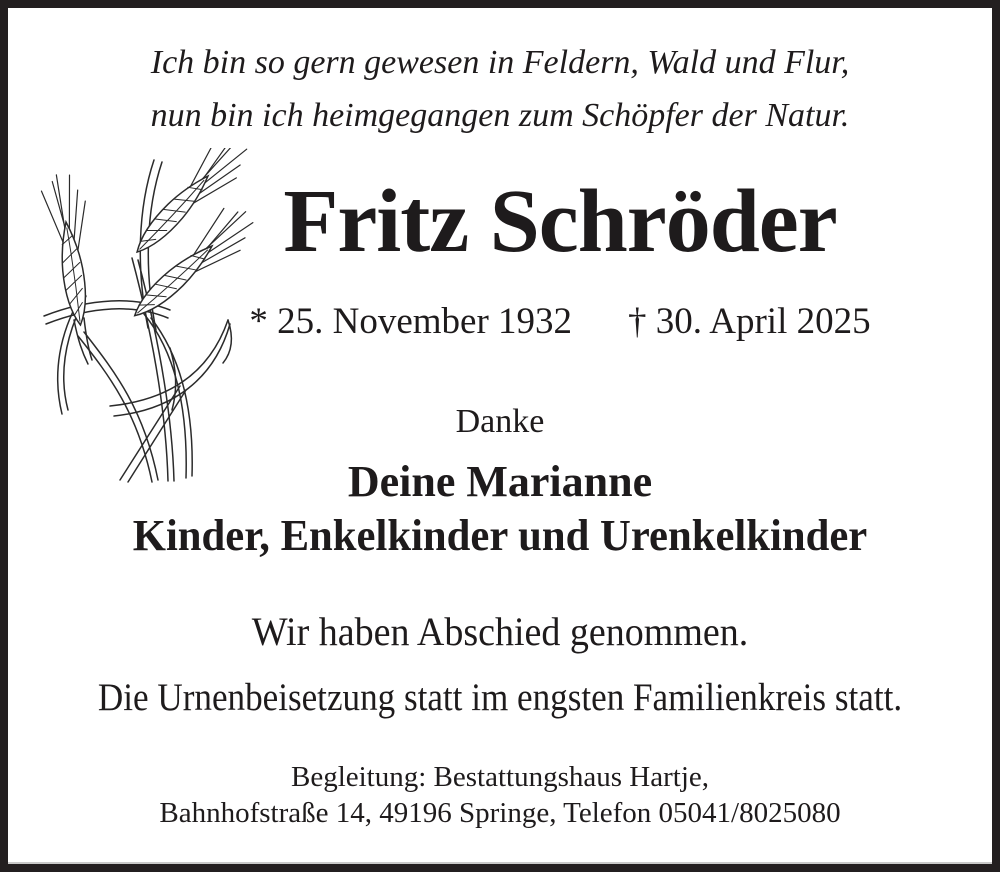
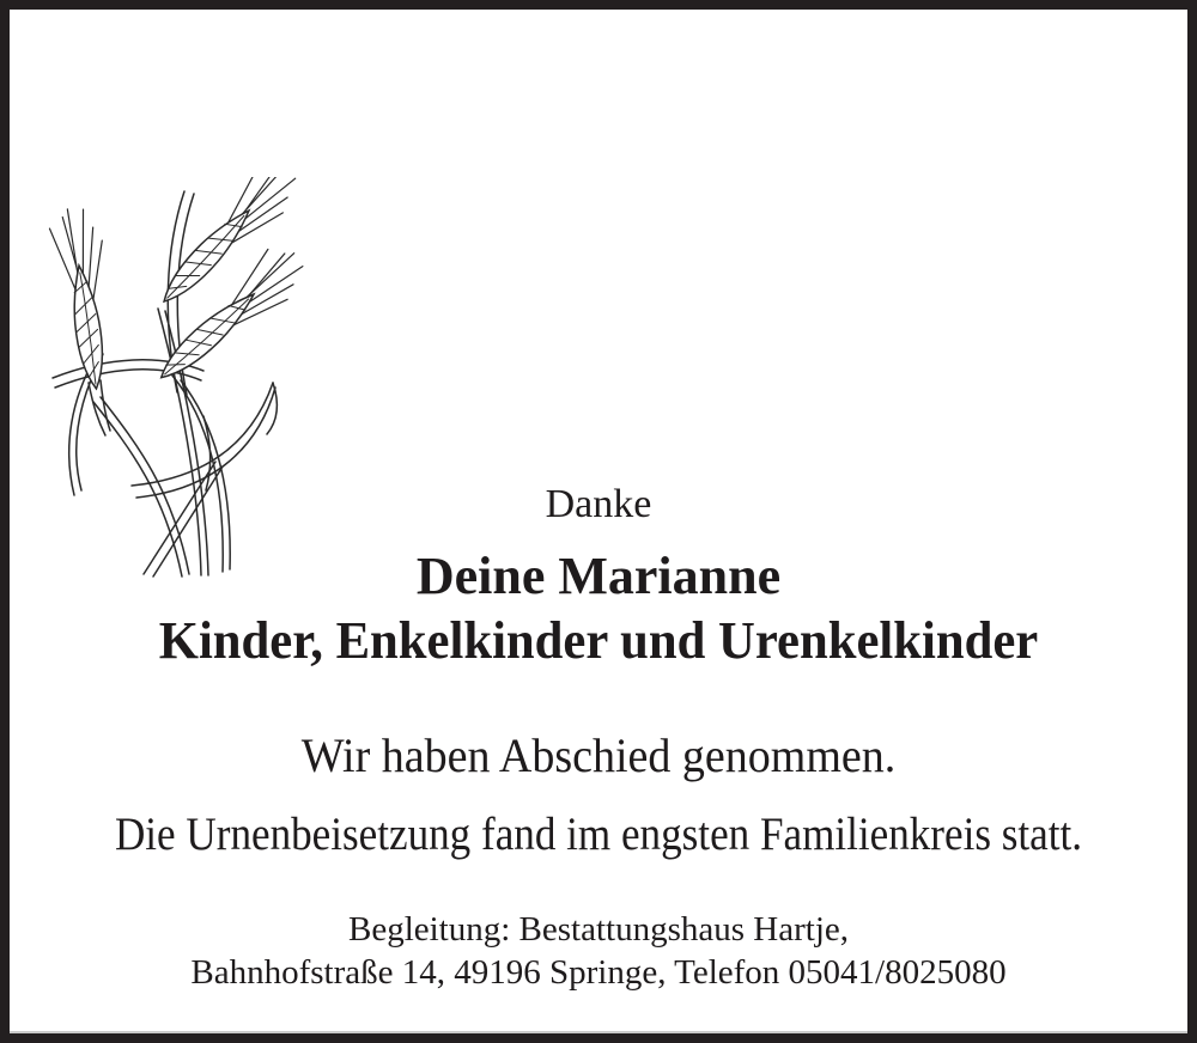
- Ich bin so gern gewesen in Feldern, Wald und Flur,
- nun bin ich heimgegangen zum Schöpfer der Natur.
- Fritz Schröder
- * 25. November 1932
- † 30. April 2025
  Danke
  Deine Marianne
  Kinder, Enkelkinder und Urenkelkinder
  Wir haben Abschied genommen.
- Die Urnenbeisetzung statt im engsten Familienkreis statt.
+ Die Urnenbeisetzung fand im engsten Familienkreis statt.
  Begleitung: Bestattungshaus Hartje,
  Bahnhofstraße 14, 49196 Springe, Telefon 05041/8025080
